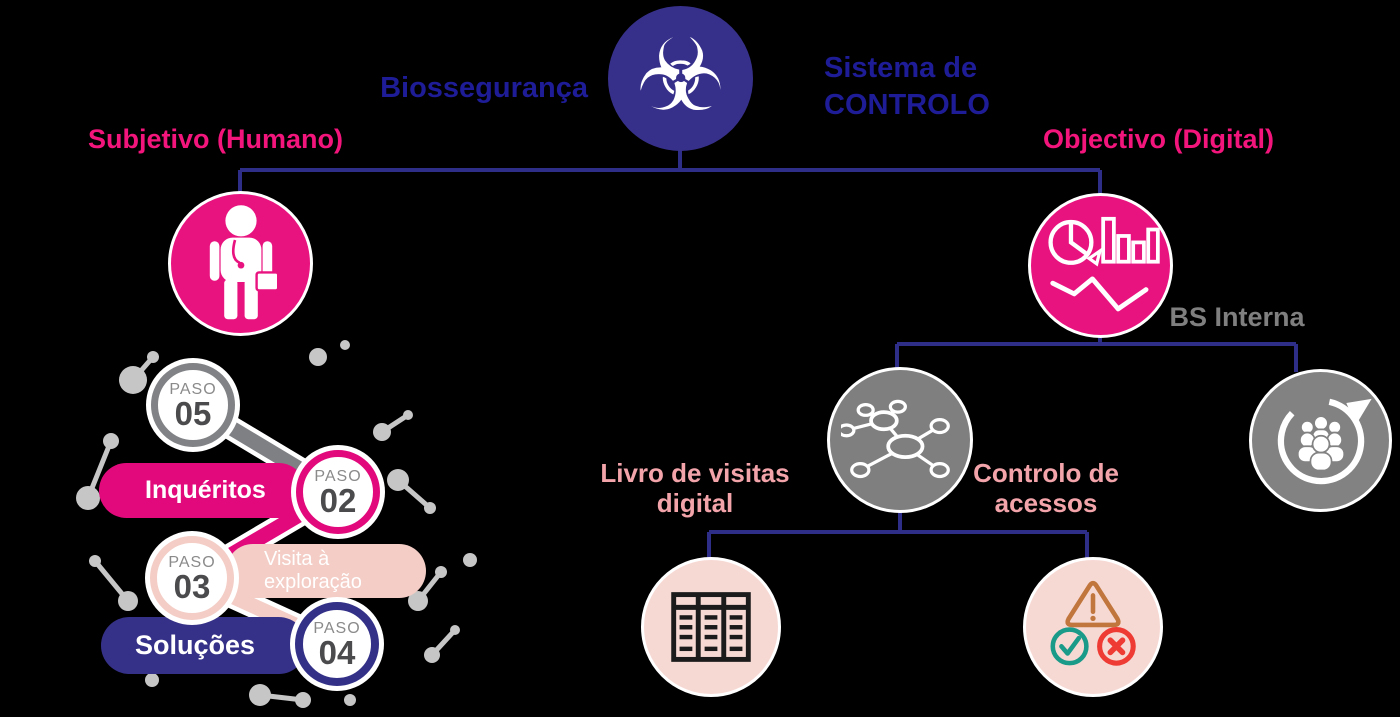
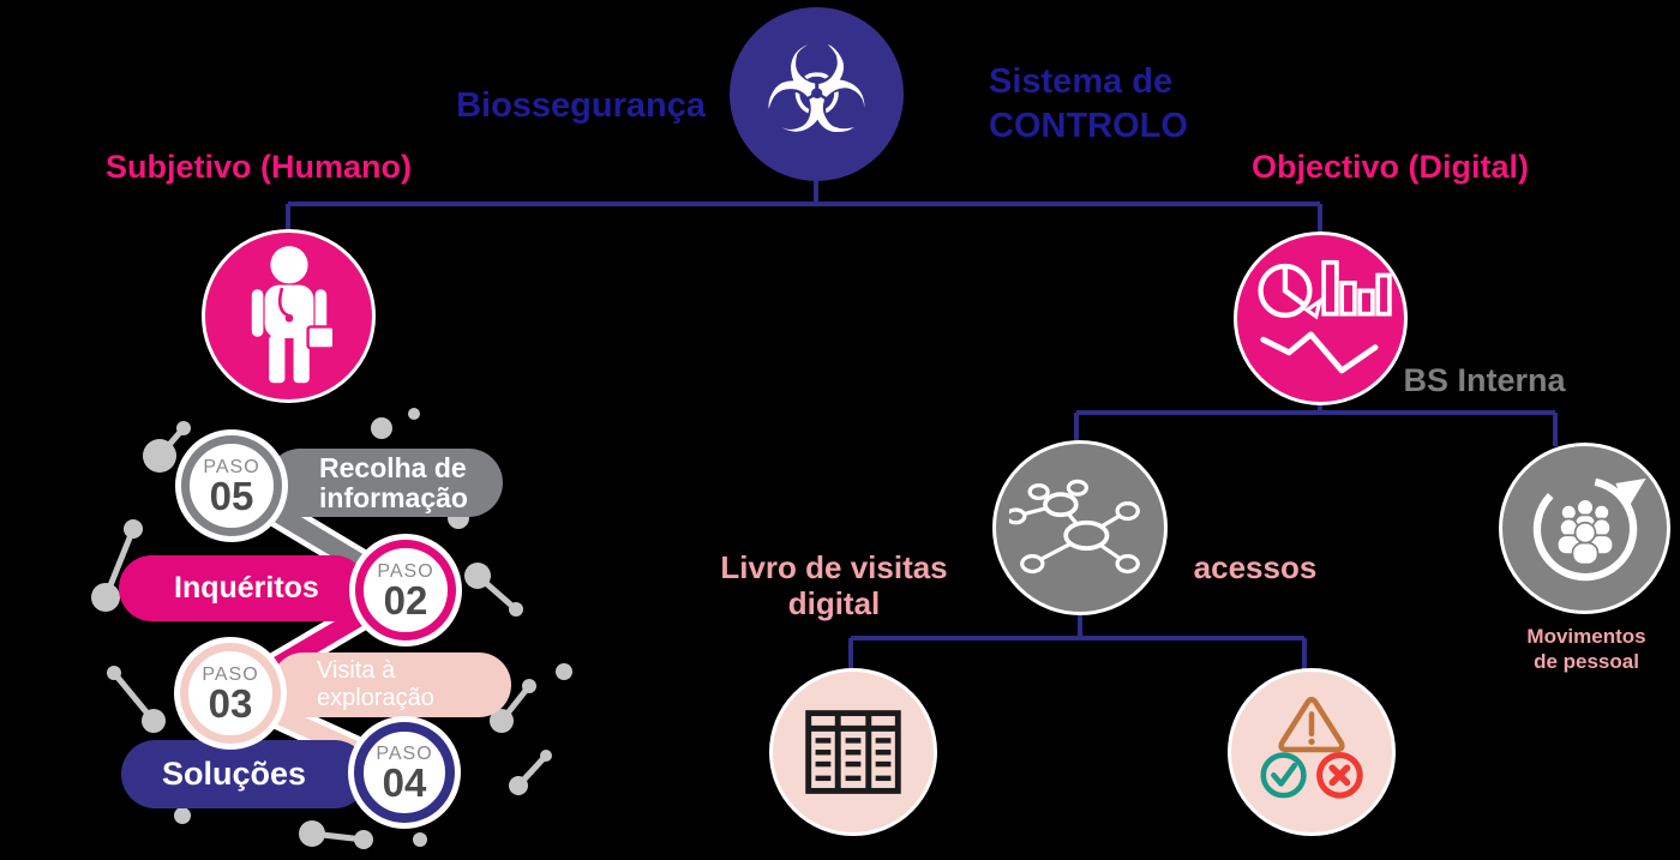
  Biossegurança
  Sistema de
  CONTROLO
  Subjetivo (Humano)
  Objectivo (Digital)
  BS Interna
  Livro de visitas
  digital
- Controlo de
  acessos
+ Movimentos
+ de pessoal
  ☣
+ Recolha de
+ informação
  Inquéritos
  Visita à exploração
  Soluções
  PASO
  05
  PASO
  02
  PASO
  03
  PASO
  04
